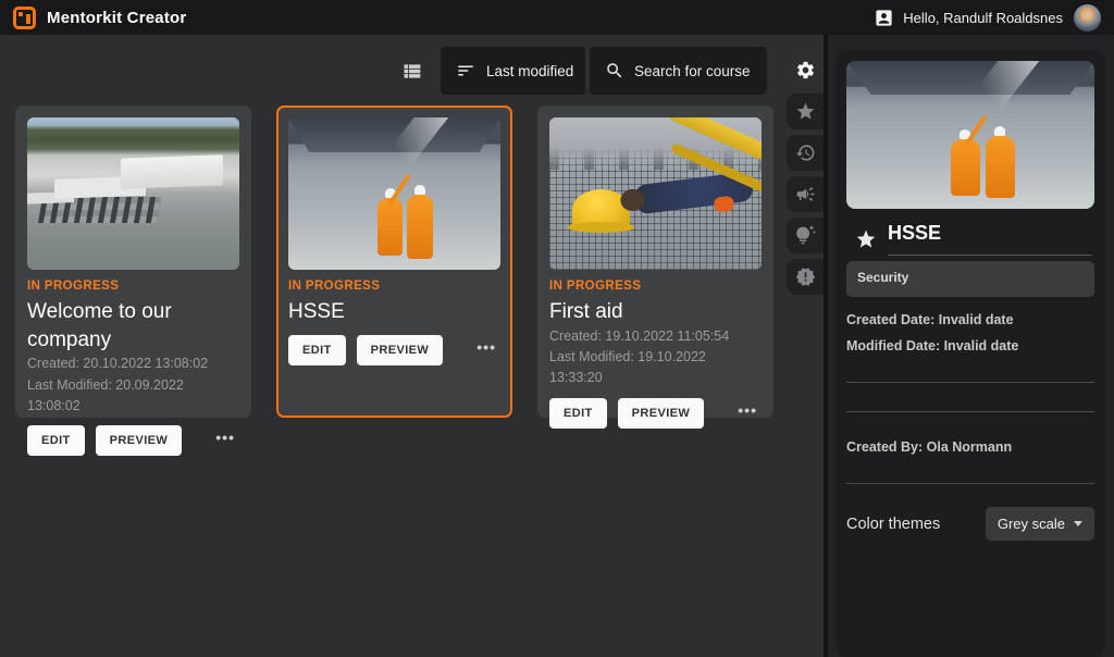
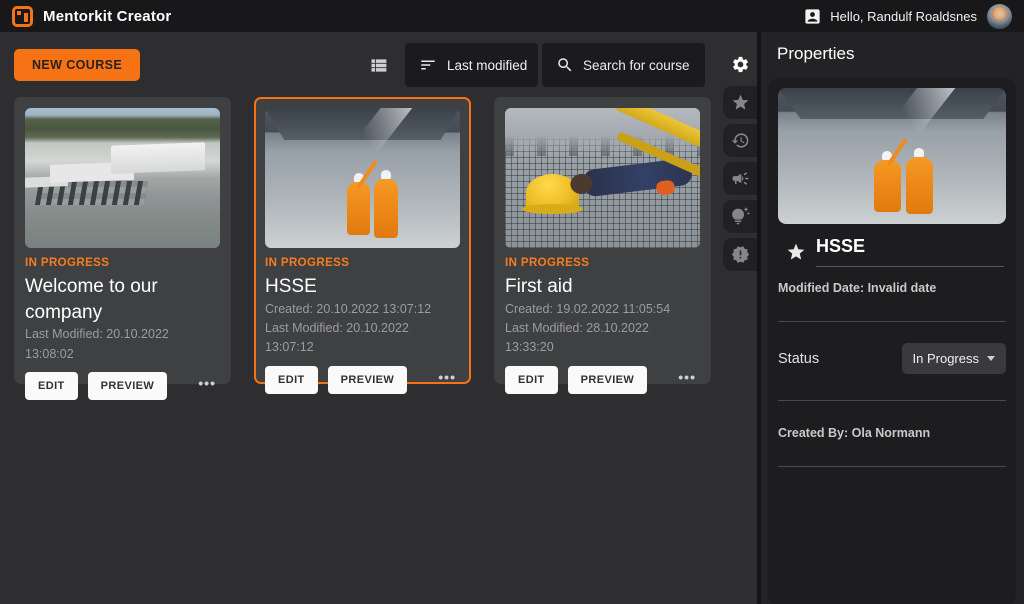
  Mentorkit Creator
  Hello, Randulf Roaldsnes
+ NEW COURSE
  Last modified
  Search for course
  IN PROGRESS
  Welcome to our company
- Created: 20.10.2022 13:08:02
- Last Modified: 20.09.2022 13:08:02
+ Last Modified: 20.10.2022 13:08:02
  EDIT
  PREVIEW
  •••
  IN PROGRESS
  HSSE
+ Created: 20.10.2022 13:07:12
+ Last Modified: 20.10.2022 13:07:12
  EDIT
  PREVIEW
  •••
  IN PROGRESS
  First aid
- Created: 19.10.2022 11:05:54
+ Created: 19.02.2022 11:05:54
- Last Modified: 19.10.2022 13:33:20
+ Last Modified: 28.10.2022 13:33:20
  EDIT
  PREVIEW
  •••
+ Properties
  HSSE
- Security
- Created Date: Invalid date
  Modified Date: Invalid date
+ Status
+ In Progress
  Created By: Ola Normann
- Color themes
- Grey scale
